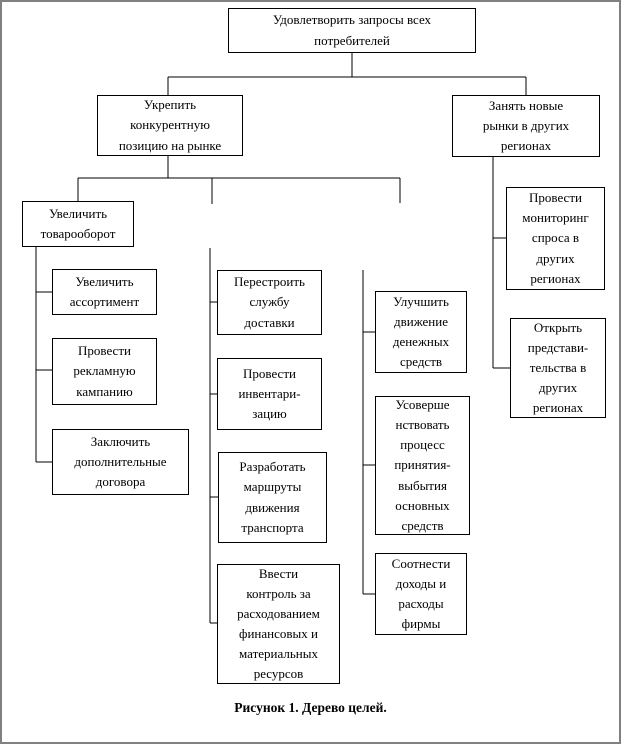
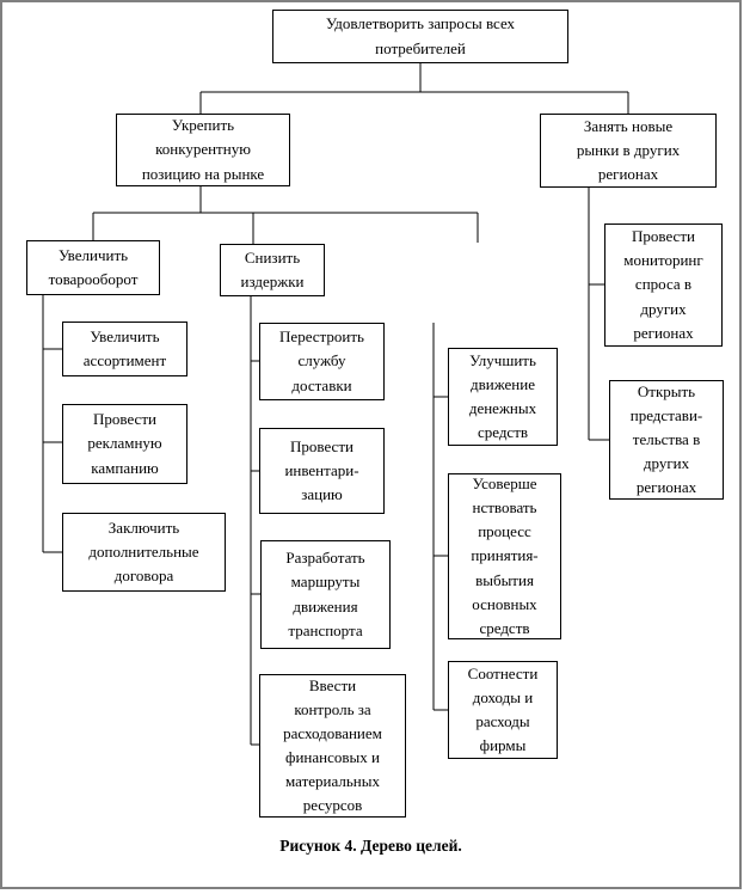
  Удовлетворить запросы всех
  потребителей
  Укрепить
  конкурентную
  позицию на рынке
  Занять новые
  рынки в других
  регионах
  Увеличить
  товарооборот
+ Снизить
+ издержки
  Провести
  мониторинг
  спроса в
  других
  регионах
  Открыть
  представи-
  тельства в
  других
  регионах
  Увеличить
  ассортимент
  Провести
  рекламную
  кампанию
  Заключить
  дополнительные
  договора
  Перестроить
  службу
  доставки
  Провести
  инвентари-
  зацию
  Разработать
  маршруты
  движения
  транспорта
  Ввести
  контроль за
  расходованием
  финансовых и
  материальных
  ресурсов
  Улучшить
  движение
  денежных
  средств
  Усоверше
  нствовать
  процесс
  принятия-
  выбытия
  основных
  средств
  Соотнести
  доходы и
  расходы
  фирмы
- Рисунок 1. Дерево целей.
+ Рисунок 4. Дерево целей.
